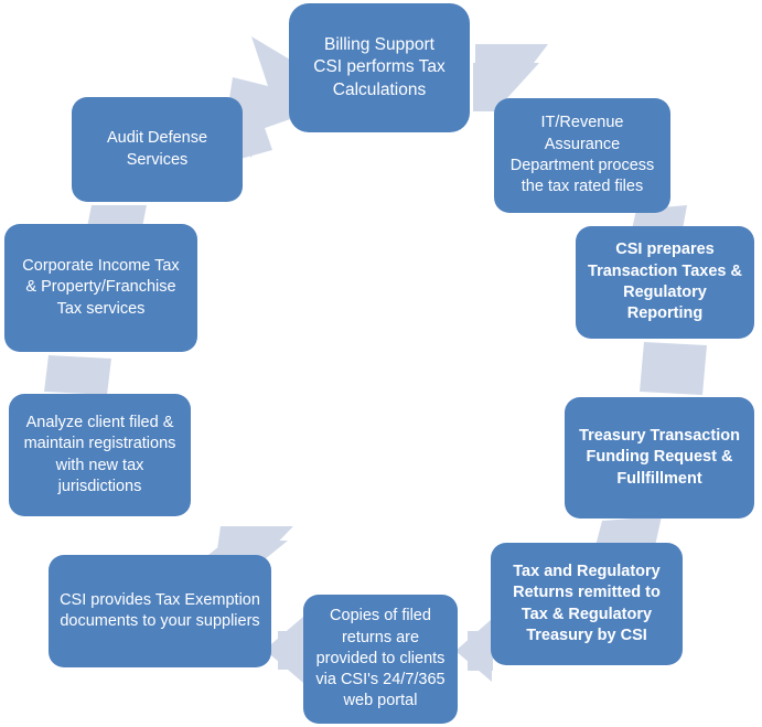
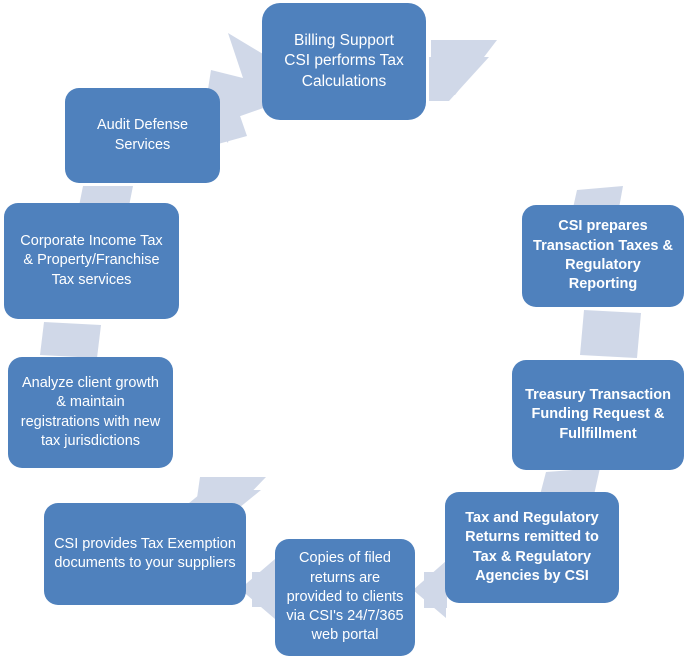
  Billing Support
  CSI performs Tax Calculations
- IT/Revenue Assurance Department process the tax rated files
  CSI prepares Transaction Taxes & Regulatory Reporting
  Treasury Transaction Funding Request & Fullfillment
- Tax and Regulatory Returns remitted to Tax & Regulatory Treasury by CSI
+ Tax and Regulatory Returns remitted to Tax & Regulatory Agencies by CSI
  Copies of filed returns are provided to clients via CSI's 24/7/365 web portal
  CSI provides Tax Exemption documents to your suppliers
- Analyze client filed & maintain registrations with new tax jurisdictions
+ Analyze client growth & maintain registrations with new tax jurisdictions
  Corporate Income Tax & Property/Franchise Tax services
  Audit Defense Services
